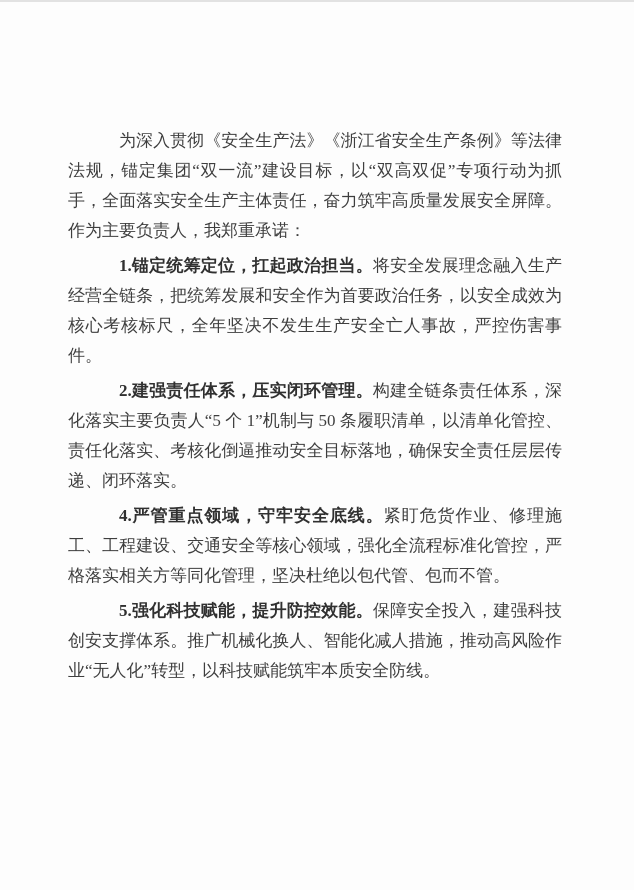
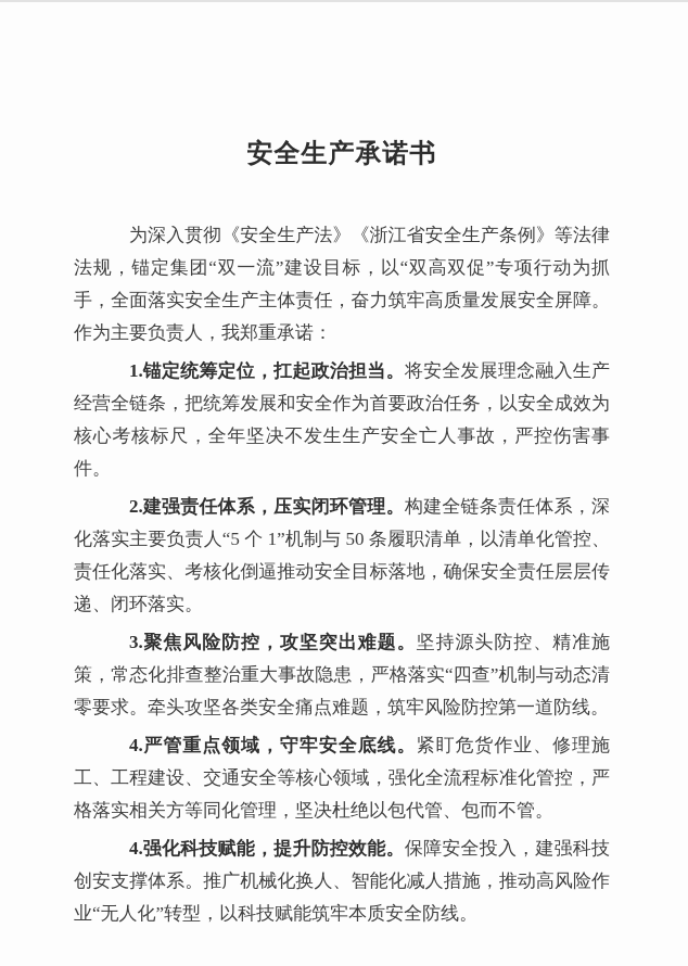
+ 安全生产承诺书
  为深入贯彻《安全生产法》《浙江省安全生产条例》等法律法规，锚定集团“双一流”建设目标，以“双高双促”专项行动为抓手，全面落实安全生产主体责任，奋力筑牢高质量发展安全屏障。作为主要负责人，我郑重承诺：
  1.锚定统筹定位，扛起政治担当。将安全发展理念融入生产经营全链条，把统筹发展和安全作为首要政治任务，以安全成效为核心考核标尺，全年坚决不发生生产安全亡人事故，严控伤害事件。
  2.建强责任体系，压实闭环管理。构建全链条责任体系，深化落实主要负责人“5 个 1”机制与 50 条履职清单，以清单化管控、责任化落实、考核化倒逼推动安全目标落地，确保安全责任层层传递、闭环落实。
+ 3.聚焦风险防控，攻坚突出难题。坚持源头防控、精准施策，常态化排查整治重大事故隐患，严格落实“四查”机制与动态清零要求。牵头攻坚各类安全痛点难题，筑牢风险防控第一道防线。
  4.严管重点领域，守牢安全底线。紧盯危货作业、修理施工、工程建设、交通安全等核心领域，强化全流程标准化管控，严格落实相关方等同化管理，坚决杜绝以包代管、包而不管。
- 5.强化科技赋能，提升防控效能。保障安全投入，建强科技创安支撑体系。推广机械化换人、智能化减人措施，推动高风险作业“无人化”转型，以科技赋能筑牢本质安全防线。
+ 4.强化科技赋能，提升防控效能。保障安全投入，建强科技创安支撑体系。推广机械化换人、智能化减人措施，推动高风险作业“无人化”转型，以科技赋能筑牢本质安全防线。
